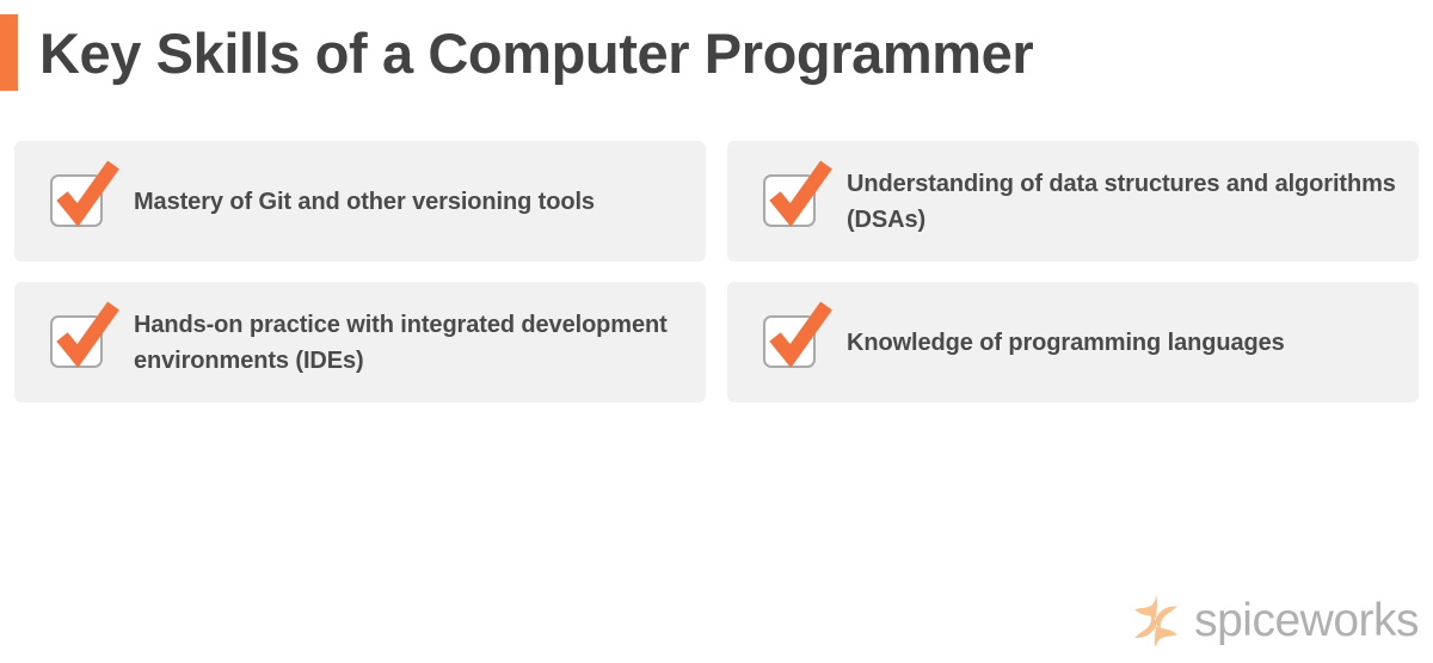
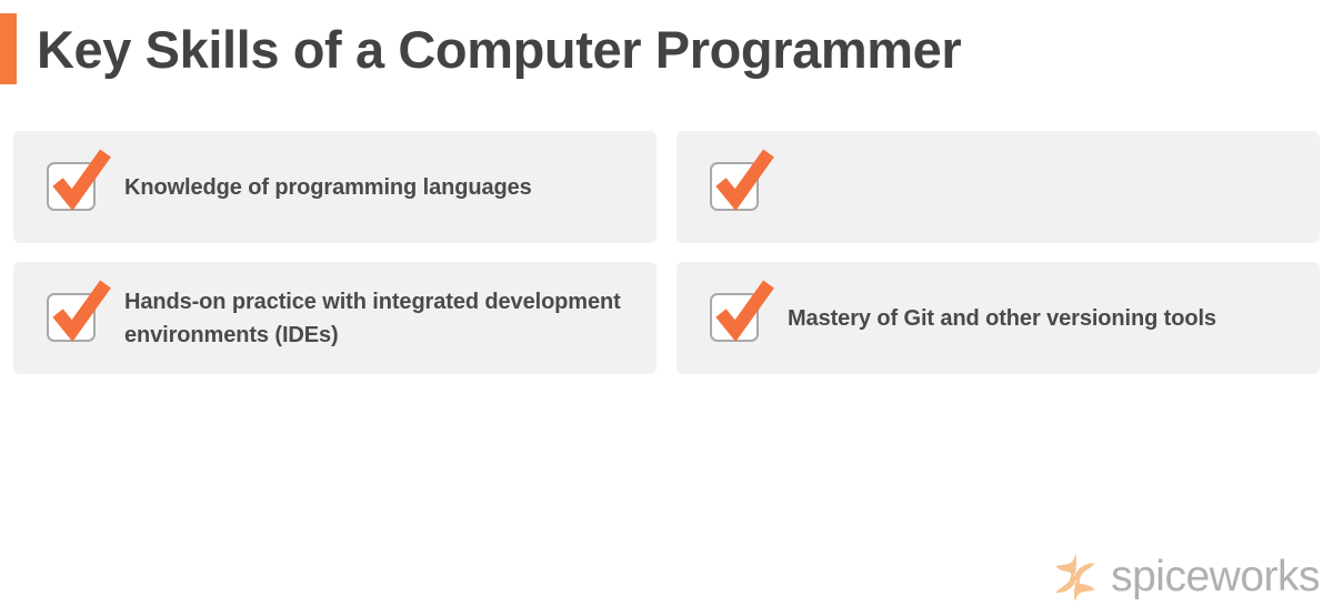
  Key Skills of a Computer Programmer
- Mastery of Git and other versioning tools
+ Knowledge of programming languages
- Understanding of data structures and algorithms (DSAs)
  Hands-on practice with integrated development environments (IDEs)
- Knowledge of programming languages
+ Mastery of Git and other versioning tools
  spiceworks
